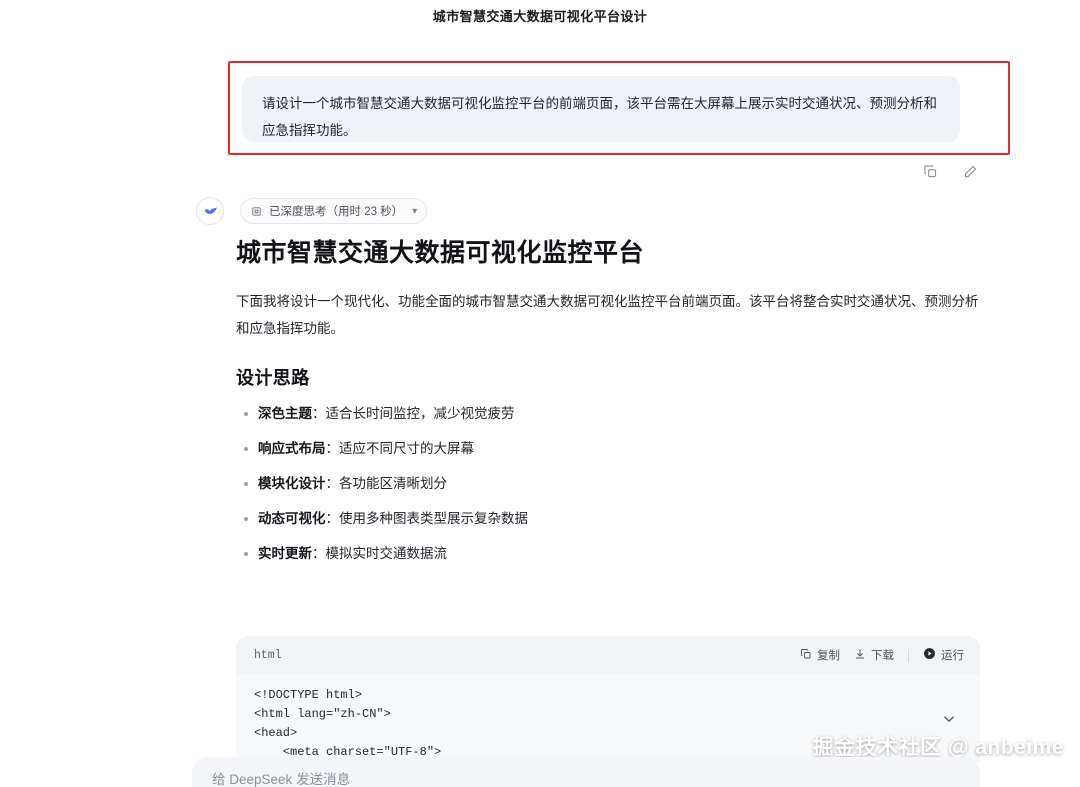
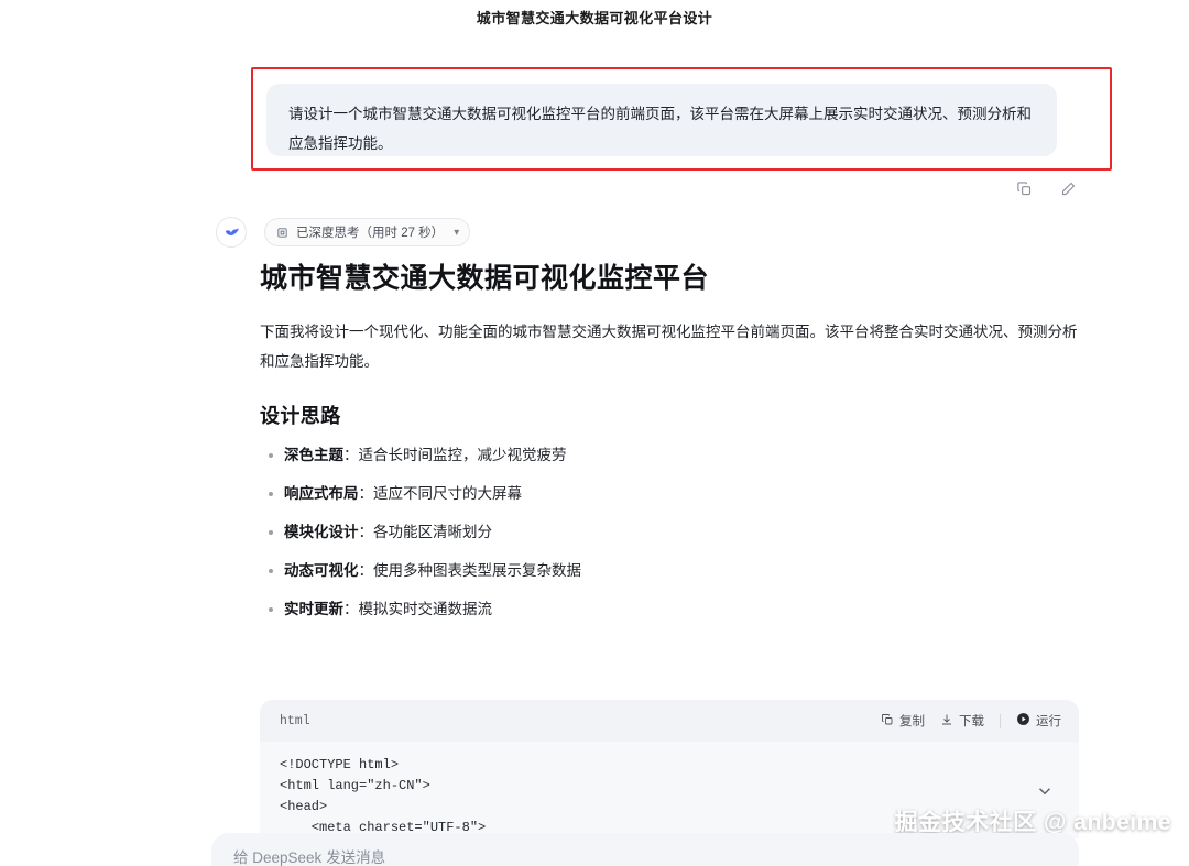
  城市智慧交通大数据可视化平台设计
  请设计一个城市智慧交通大数据可视化监控平台的前端页面，该平台需在大屏幕上展示实时交通状况、预测分析和应急指挥功能。
- 已深度思考（用时 23 秒）
+ 已深度思考（用时 27 秒）
  ▾
  城市智慧交通大数据可视化监控平台
  下面我将设计一个现代化、功能全面的城市智慧交通大数据可视化监控平台前端页面。该平台将整合实时交通状况、预测分析和应急指挥功能。
  设计思路
  深色主题：适合长时间监控，减少视觉疲劳
  响应式布局：适应不同尺寸的大屏幕
  模块化设计：各功能区清晰划分
  动态可视化：使用多种图表类型展示复杂数据
  实时更新：模拟实时交通数据流
  html
  复制
  下载
  运行
  <!DOCTYPE html> <html lang="zh-CN"> <head> <meta charset="UTF-8">
  掘金技术社区 @ anbeime
  给 DeepSeek 发送消息
